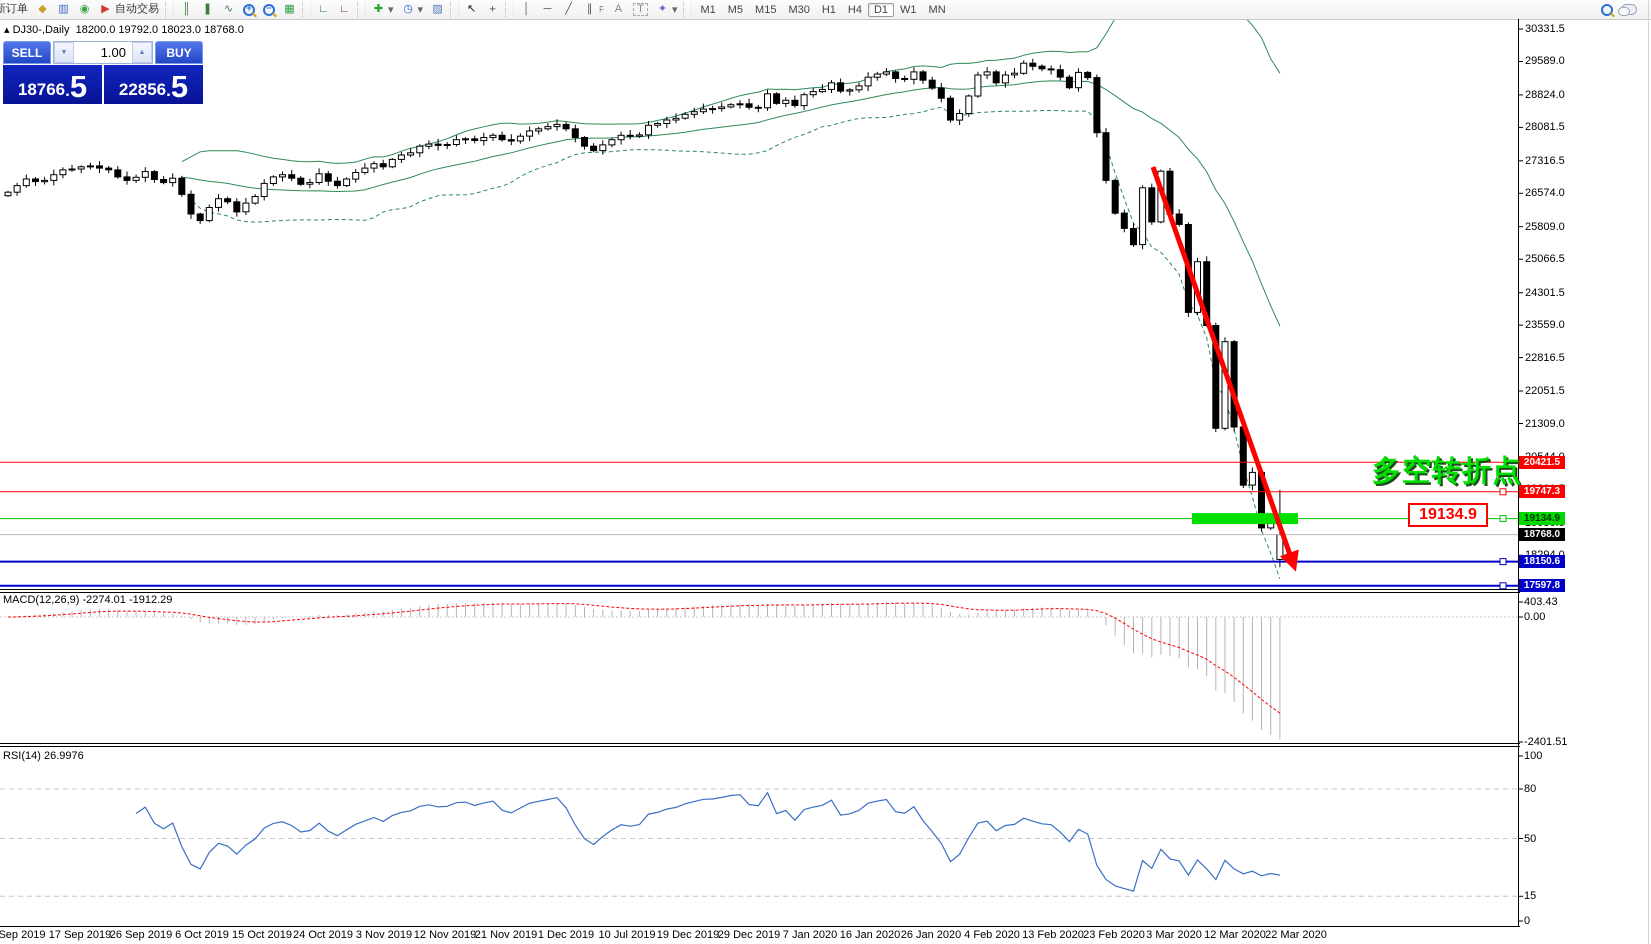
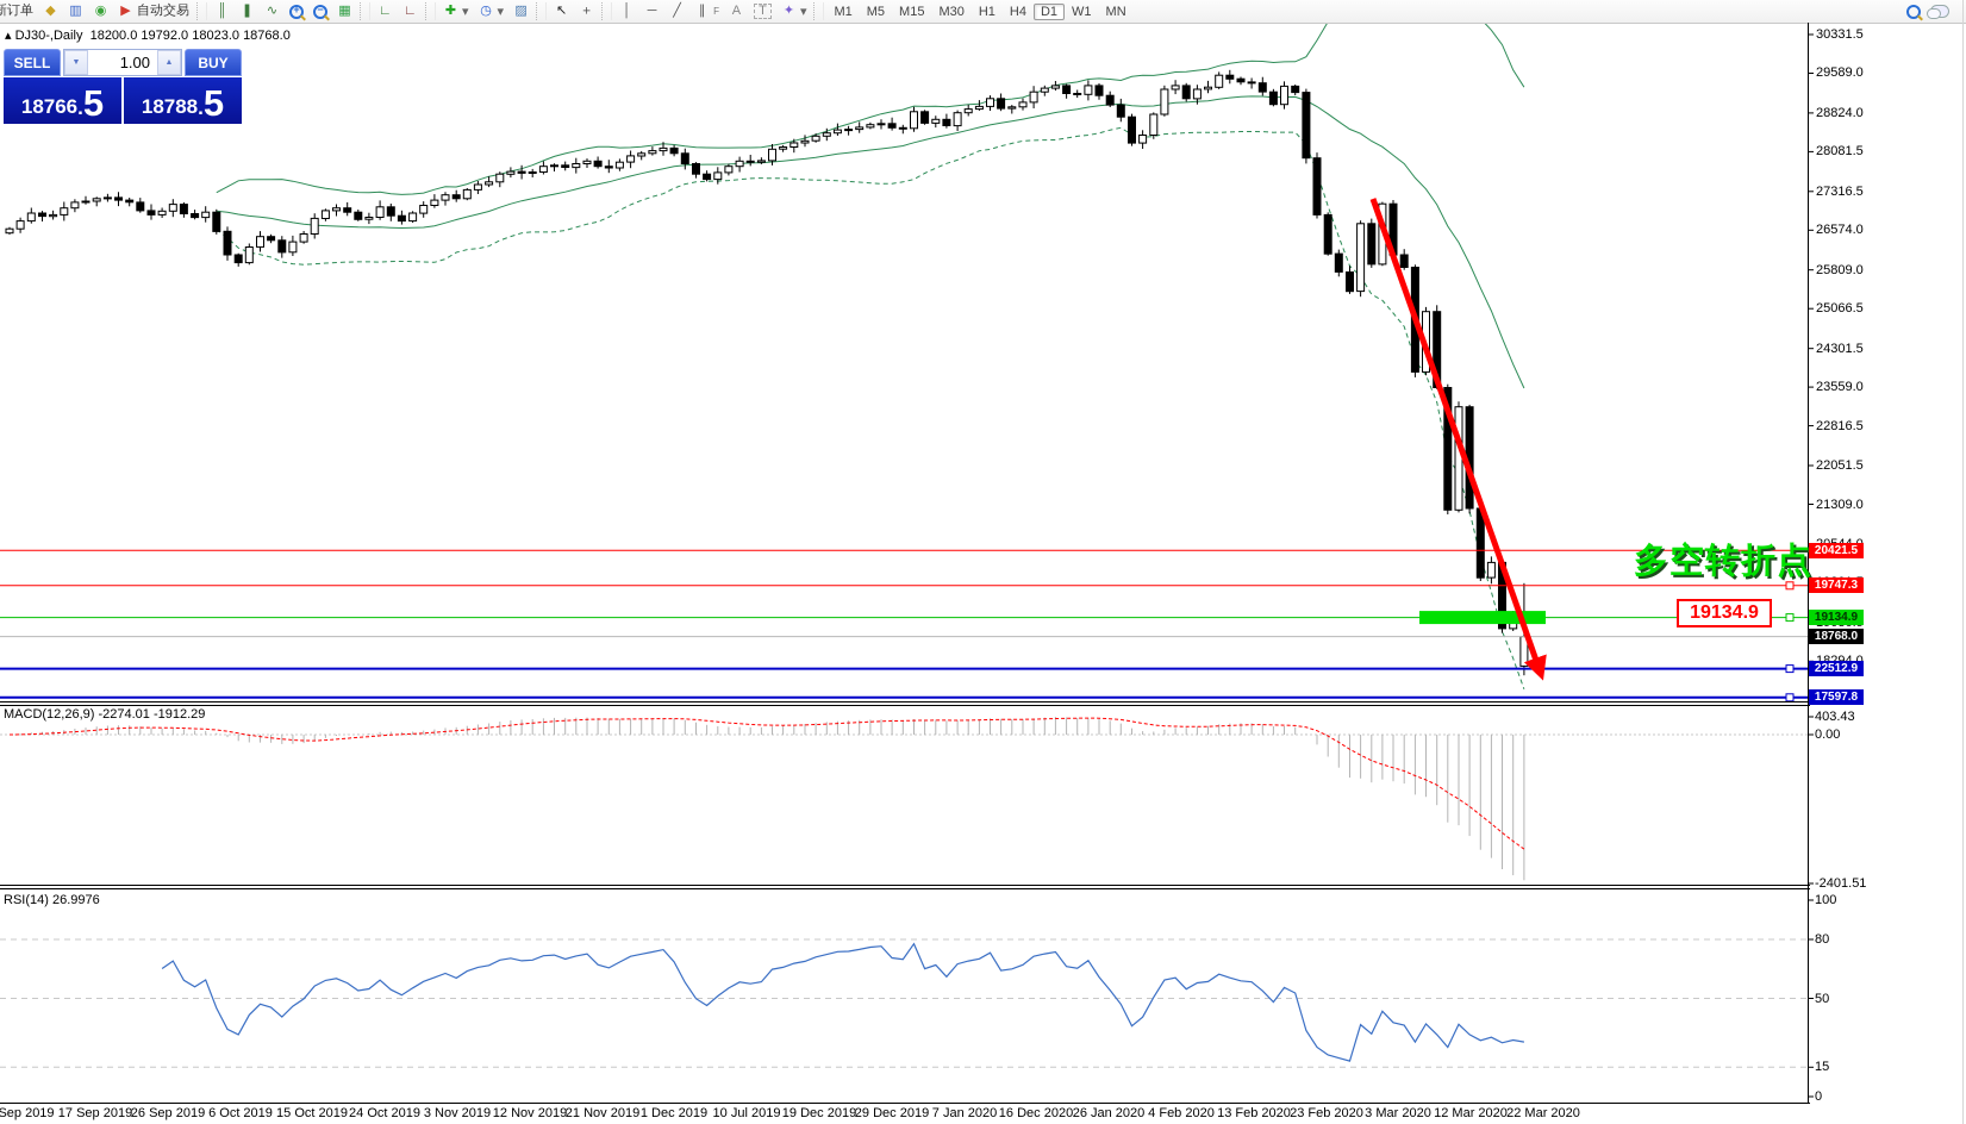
  新订单
  ◆
  ▥
  ◉
  ▶
  自动交易
  ║
  ❚
  ∿
  +
  −
  ▦
  ∟
  ∟
  ✚
  ▾
  ◷
  ▾
  ▨
  ↖
  ＋
  │
  ─
  ╱
  ∥
  F
  A
  T
  ✦
  ▾
  M1
  M5
  M15
  M30
  H1
  H4
  D1
  W1
  MN
  ▴ DJ30-,Daily 18200.0 19792.0 18023.0 18768.0
  SELL
  1.00
  BUY
  18766
  .
  5
- 22856
+ 18788
  .
  5
  多空转折点
  19134.9
  MACD(12,26,9) -2274.01 -1912.29
  RSI(14) 26.9976
  30331.5
  29589.0
  28824.0
  28081.5
  27316.5
  26574.0
  25809.0
  25066.5
  24301.5
  23559.0
  22816.5
  22051.5
  21309.0
  20421.5
  19747.3
  19134.9
  18768.0
- 18150.6
+ 22512.9
  17597.8
  403.43
  0.00
  -2401.51
  100
  80
  50
  15
  0
  Sep 2019
  17 Sep 2019
  26 Sep 2019
  6 Oct 2019
  15 Oct 2019
  24 Oct 2019
  3 Nov 2019
  12 Nov 2019
  21 Nov 2019
  1 Dec 2019
  10 Jul 2019
  19 Dec 2019
  29 Dec 2019
  7 Jan 2020
- 16 Jan 2020
+ 16 Dec 2020
  26 Jan 2020
  4 Feb 2020
  13 Feb 2020
  23 Feb 2020
  3 Mar 2020
  12 Mar 2020
  22 Mar 2020
